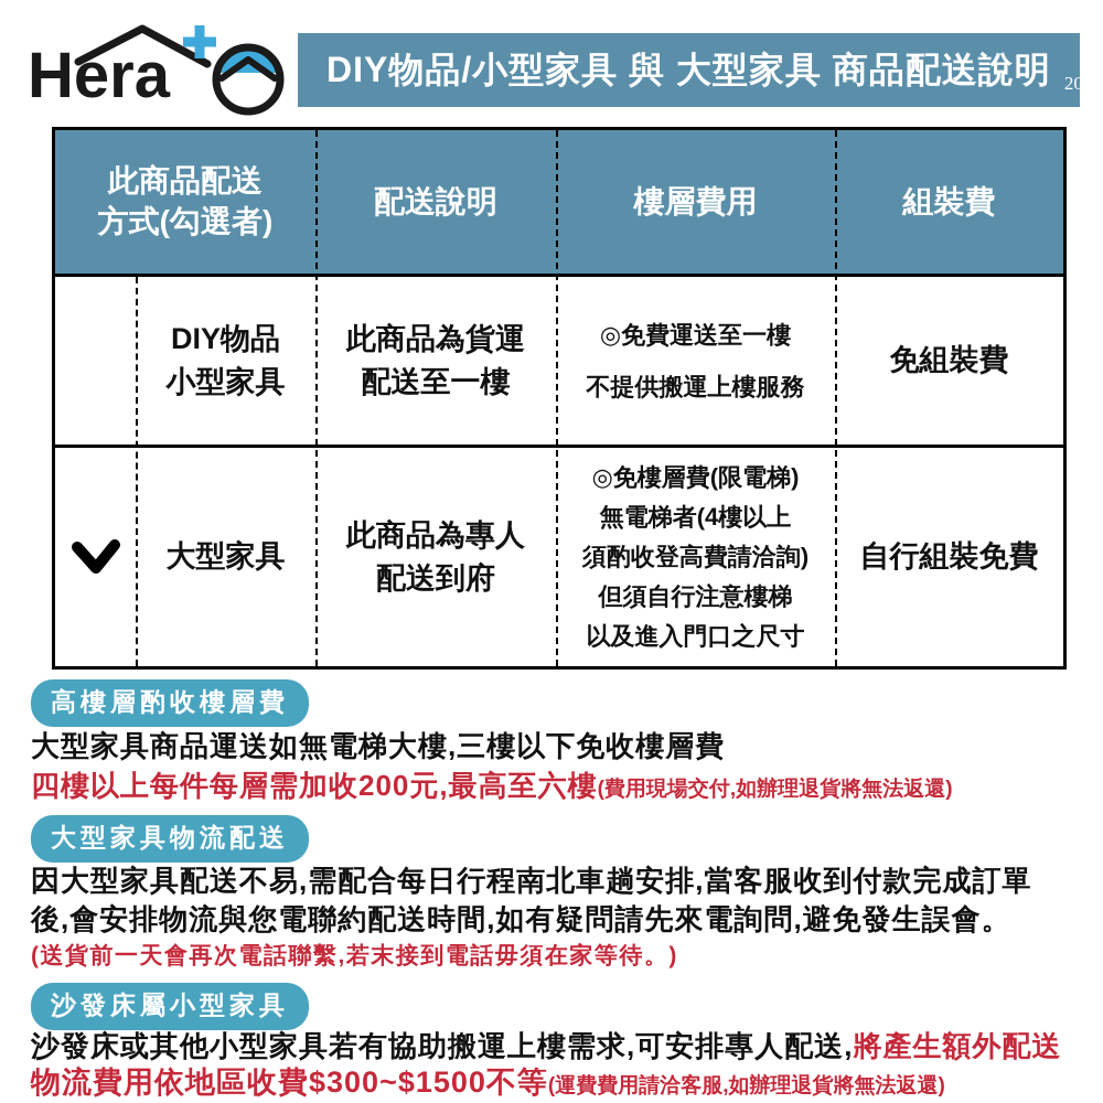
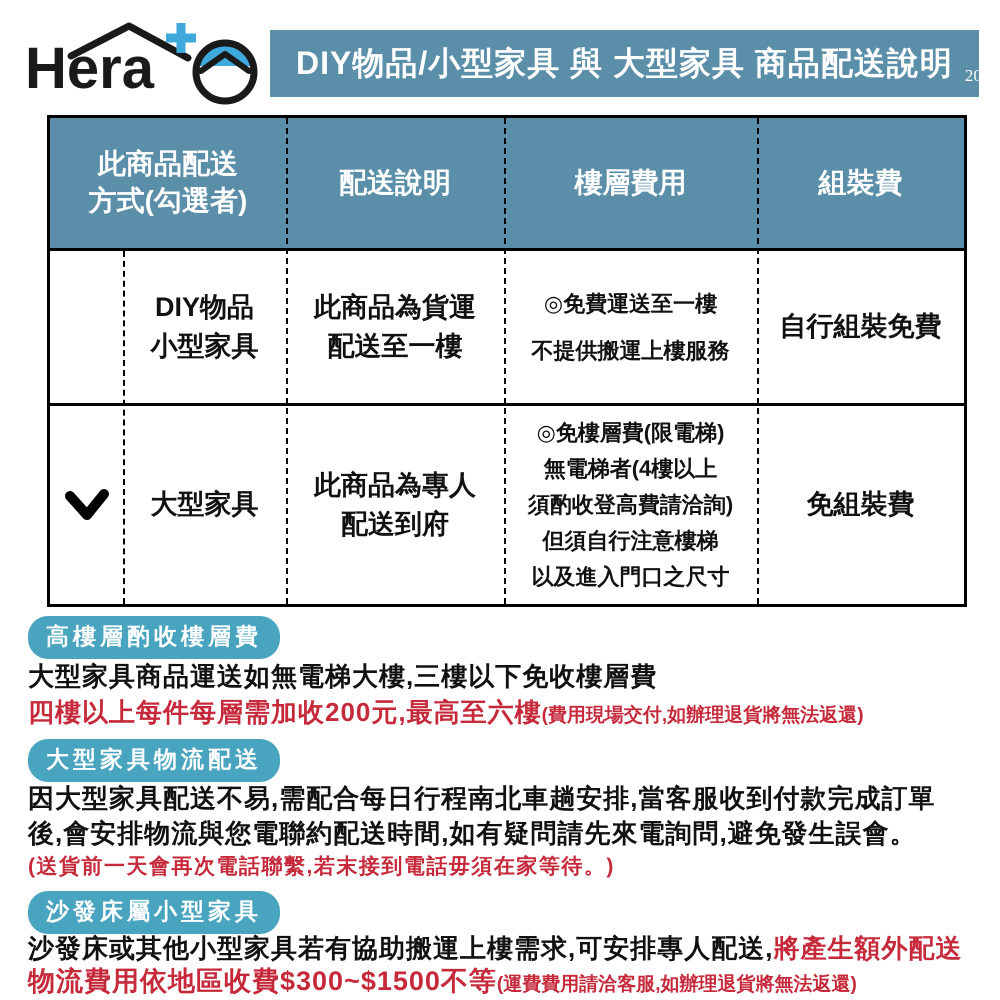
  Hera
  DIY物品/小型家具 與 大型家具 商品配送說明
  此商品配送
  方式(勾選者)
  配送說明
  樓層費用
  組裝費
  DIY物品
  小型家具
  此商品為貨運
  配送至一樓
  ◎免費運送至一樓
  不提供搬運上樓服務
- 免組裝費
+ 自行組裝免費
  大型家具
  此商品為專人
  配送到府
  ◎免樓層費(限電梯)
  無電梯者(4樓以上
  須酌收登高費請洽詢)
  但須自行注意樓梯
  以及進入門口之尺寸
- 自行組裝免費
+ 免組裝費
  高樓層酌收樓層費
  大型家具商品運送如無電梯大樓,三樓以下免收樓層費
  四樓以上每件每層需加收200元,最高至六樓(費用現場交付,如辦理退貨將無法返還)
  大型家具物流配送
  因大型家具配送不易,需配合每日行程南北車趟安排,當客服收到付款完成訂單
  後,會安排物流與您電聯約配送時間,如有疑問請先來電詢問,避免發生誤會。
  (送貨前一天會再次電話聯繫,若末接到電話毋須在家等待。)
  沙發床屬小型家具
  沙發床或其他小型家具若有協助搬運上樓需求,可安排專人配送,將產生額外配送
  物流費用依地區收費$300~$1500不等(運費費用請洽客服,如辦理退貨將無法返還)
